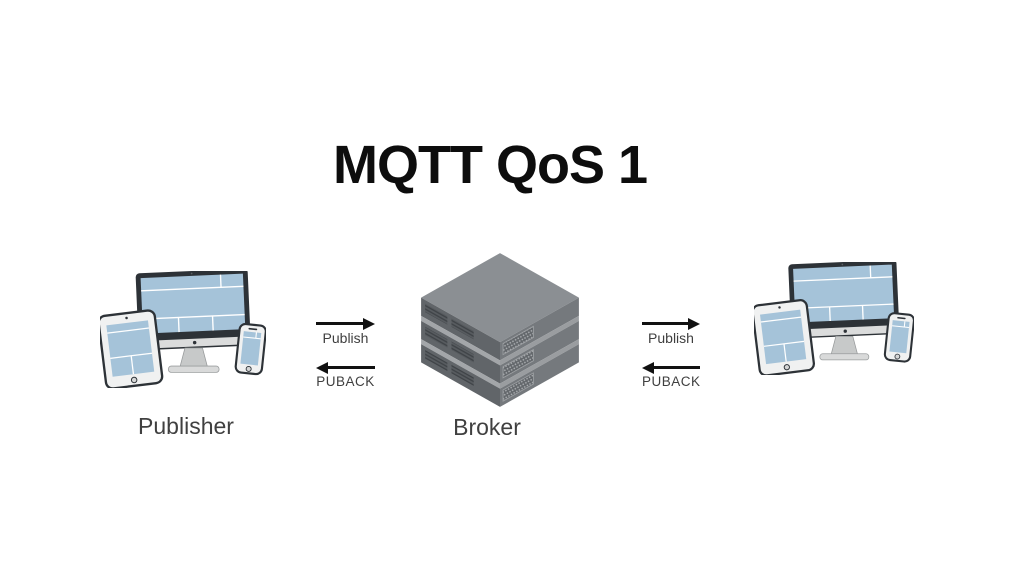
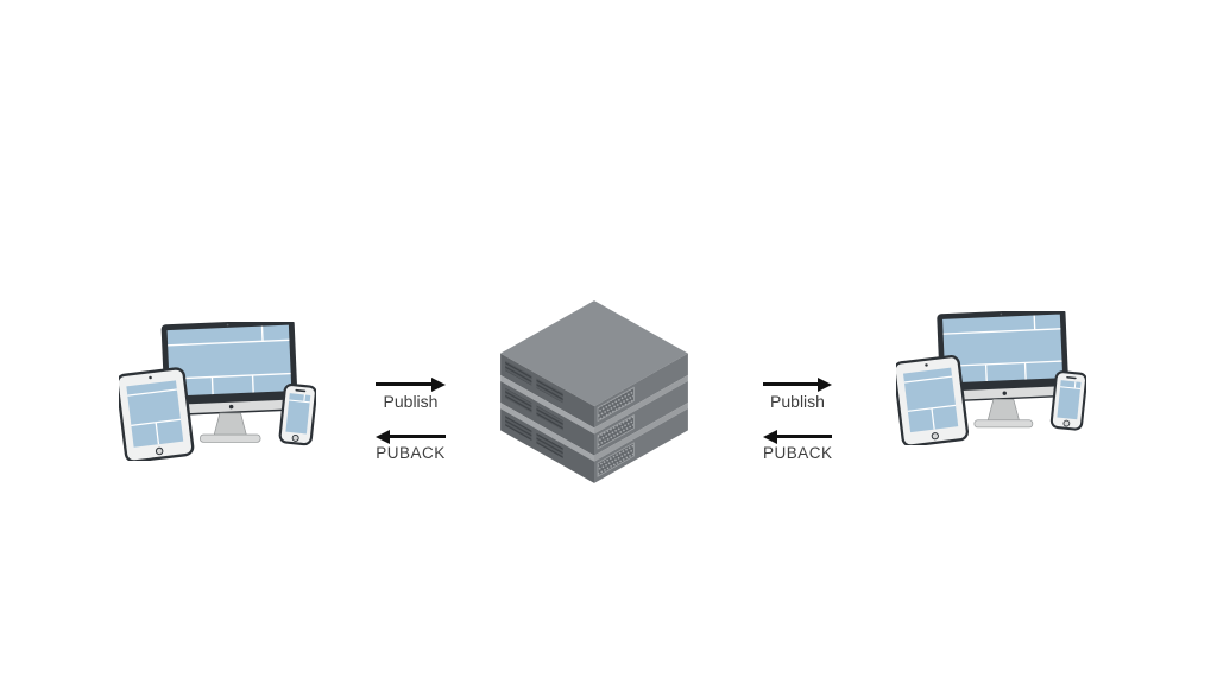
- MQTT QoS 1
- Publisher
- Broker
  Publish
  PUBACK
  Publish
  PUBACK
